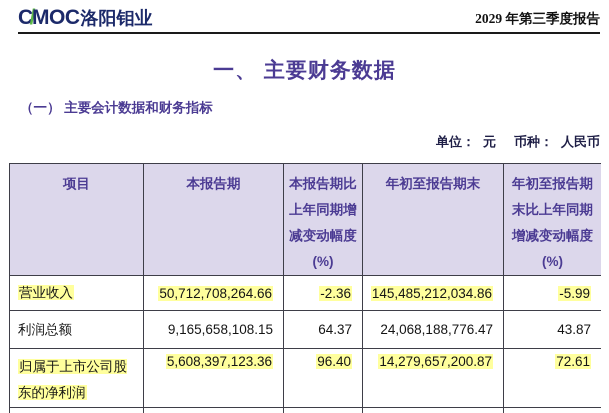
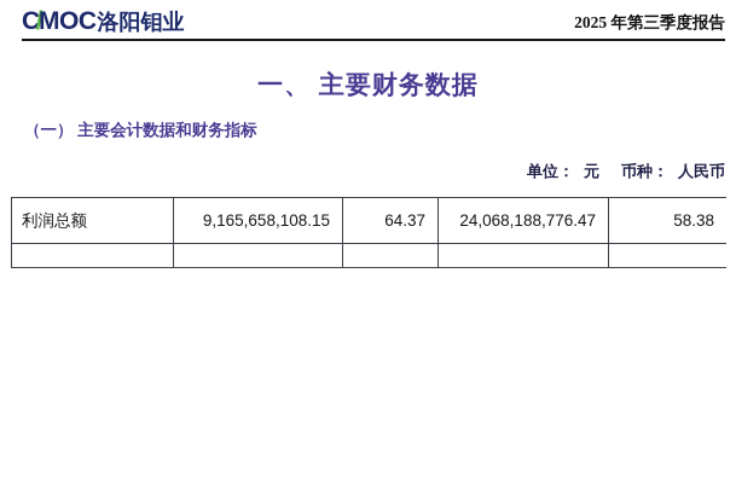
  C/MOC洛阳钼业
- 2029 年第三季度报告
+ 2025 年第三季度报告
  一、 主要财务数据
  （一） 主要会计数据和财务指标
  单位： 元 币种： 人民币
- 项目	本报告期	本报告期比上年同期增减变动幅度(%)	年初至报告期末	年初至报告期末比上年同期增减变动幅度(%)
- 营业收入	50,712,708,264.66	-2.36	145,485,212,034.86	-5.99
- 利润总额	9,165,658,108.15	64.37	24,068,188,776.47	43.87
+ 利润总额	9,165,658,108.15	64.37	24,068,188,776.47	58.38
- 归属于上市公司股东的净利润	5,608,397,123.36	96.40	14,279,657,200.87	72.61
